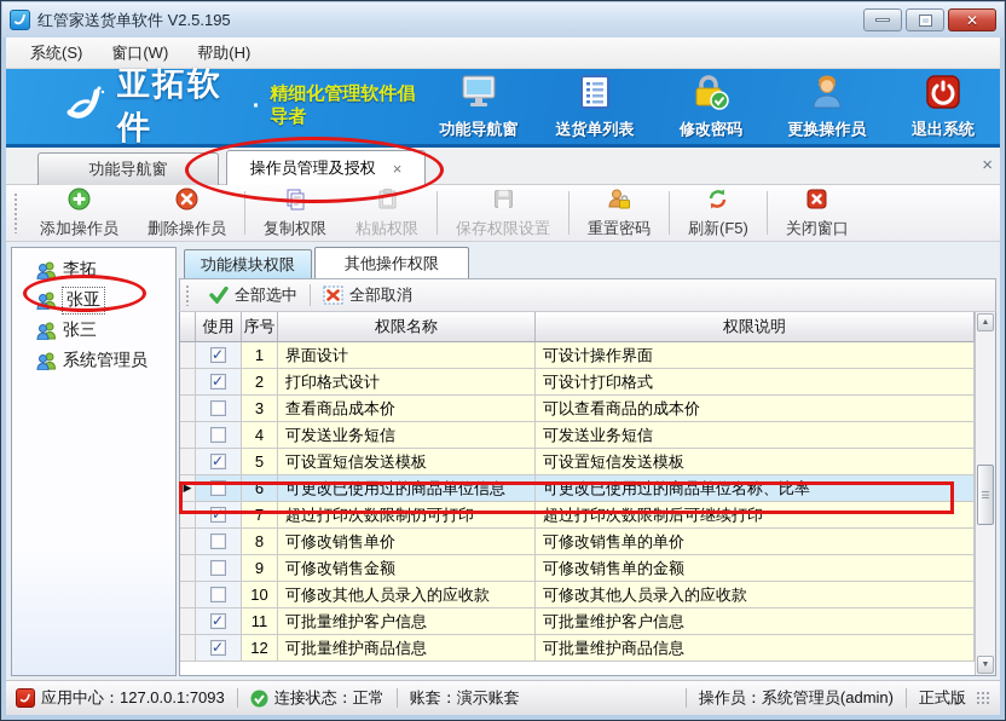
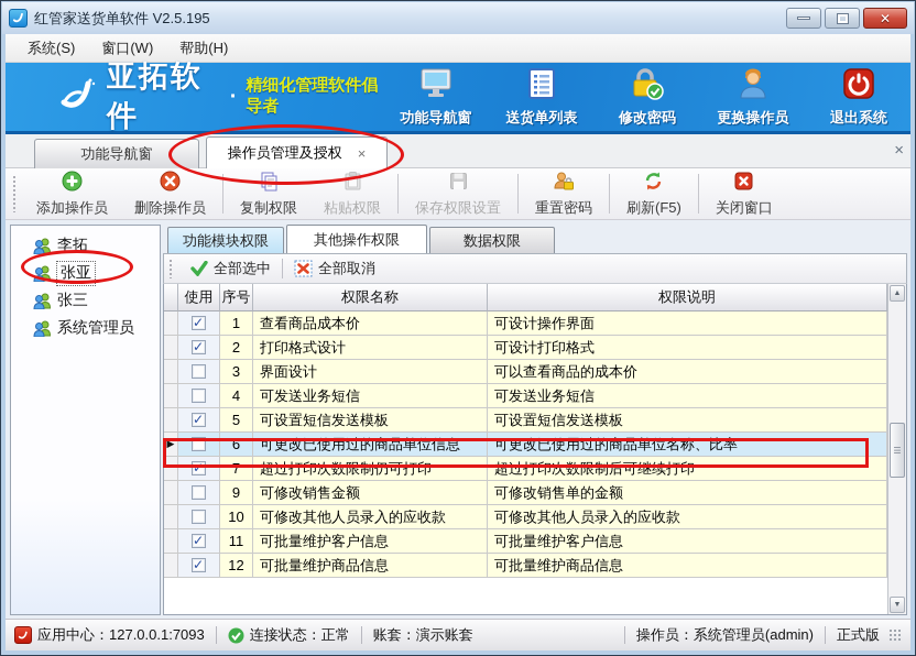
  红管家送货单软件 V2.5.195
  ✕
  系统(S)
  窗口(W)
  帮助(H)
  亚拓软件
  ·
  精细化管理软件倡导者
  功能导航窗
  送货单列表
  修改密码
  更换操作员
  退出系统
  功能导航窗
  操作员管理及授权
  ×
  ×
  添加操作员
  删除操作员
  复制权限
  粘贴权限
  保存权限设置
  重置密码
  刷新(F5)
  关闭窗口
  李拓
  张亚
  张三
  系统管理员
  功能模块权限
  其他操作权限
+ 数据权限
  全部选中
  全部取消
  使用
  序号
  权限名称
  权限说明
  1
- 界面设计
+ 查看商品成本价
  可设计操作界面
  2
  打印格式设计
  可设计打印格式
  3
- 查看商品成本价
+ 界面设计
  可以查看商品的成本价
  4
  可发送业务短信
  可发送业务短信
  5
  可设置短信发送模板
  可设置短信发送模板
  ▶
  6
  可更改已使用过的商品单位信息
  可更改已使用过的商品单位名称、比率
  7
  超过打印次数限制仍可打印
  超过打印次数限制后可继续打印
- 8
- 可修改销售单价
- 可修改销售单的单价
  9
  可修改销售金额
  可修改销售单的金额
  10
  可修改其他人员录入的应收款
  可修改其他人员录入的应收款
  11
  可批量维护客户信息
  可批量维护客户信息
  12
  可批量维护商品信息
  可批量维护商品信息
  ☰
  应用中心：127.0.0.1:7093
  连接状态：正常
  账套：演示账套
  操作员：系统管理员(admin)
  正式版
